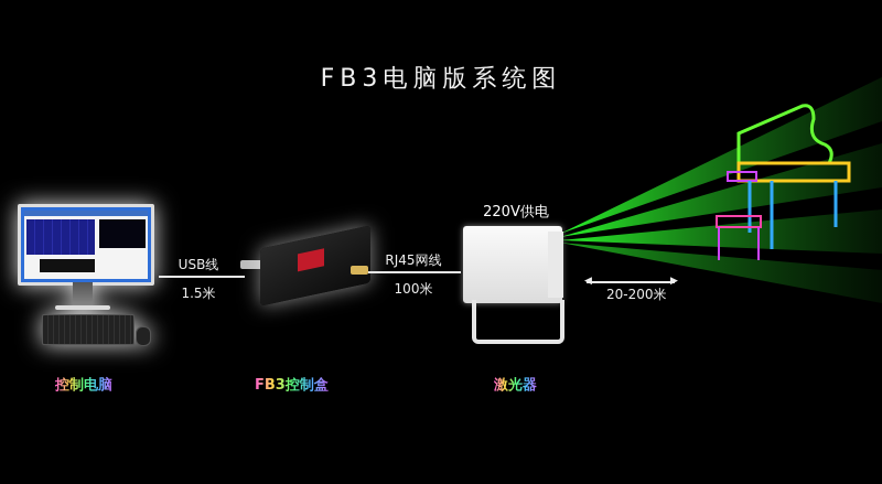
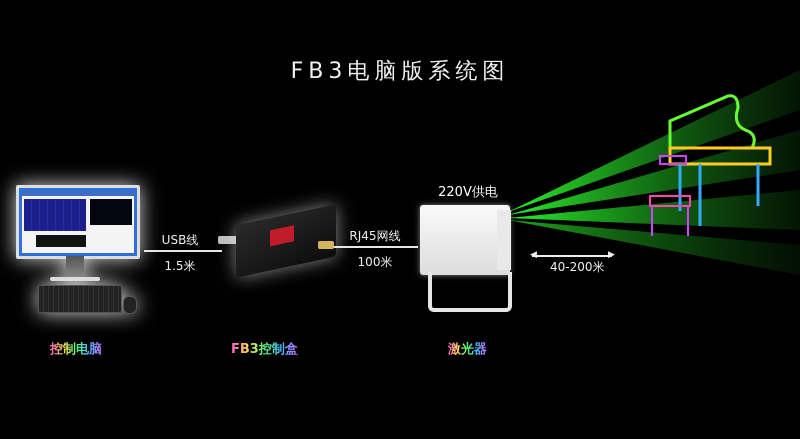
  FB3电脑版系统图
  控制电脑
  USB线
  1.5米
  FB3控制盒
  RJ45网线
  100米
  220V供电
  激光器
  ◀
  ▶
- 20-200米
+ 40-200米
